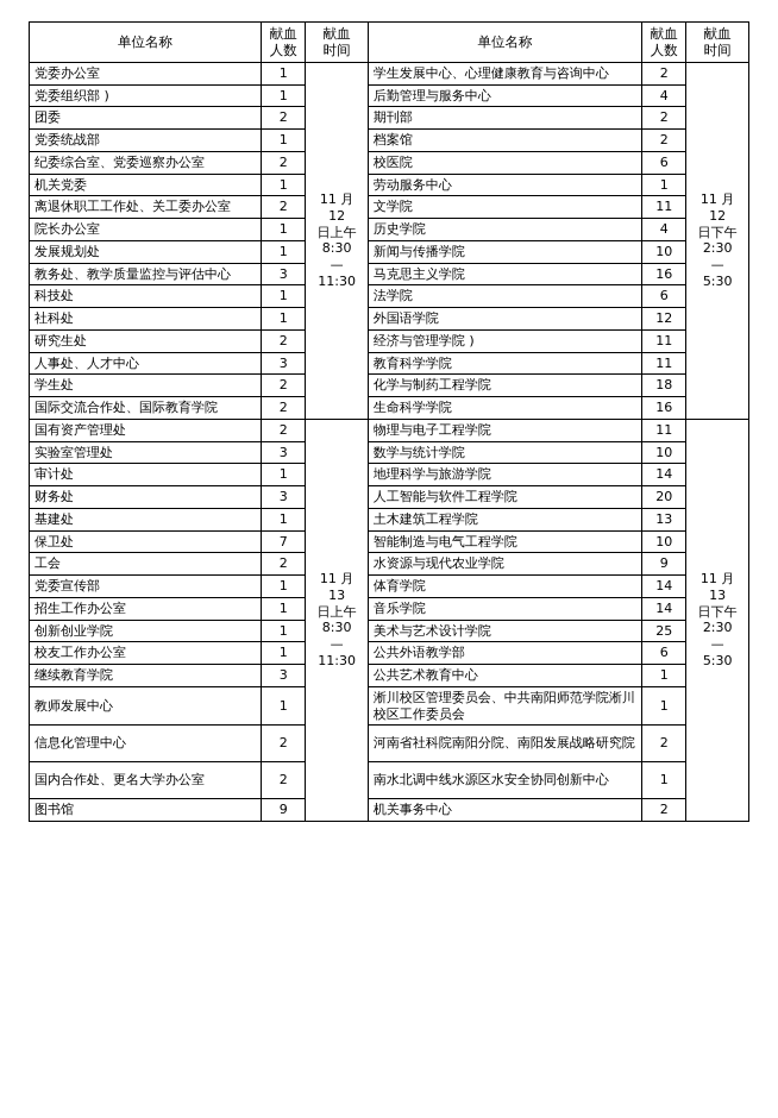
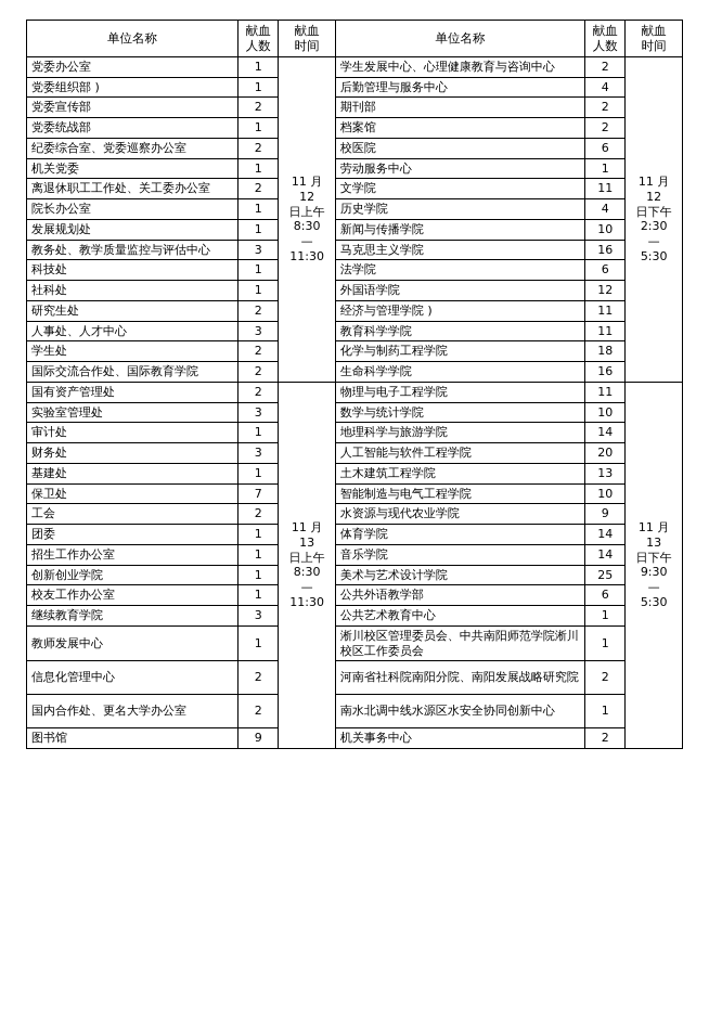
  单位名称	献血 人数	献血 时间	单位名称	献血 人数	献血 时间
  党委办公室	1	11 月 12 日上午 8:30 — 11:30	学生发展中心、心理健康教育与咨询中心	2	11 月 12 日下午 2:30 — 5:30
  党委组织部 )	1	后勤管理与服务中心	4
- 团委	2	期刊部	2
+ 党委宣传部	2	期刊部	2
  党委统战部	1	档案馆	2
  纪委综合室、党委巡察办公室	2	校医院	6
  机关党委	1	劳动服务中心	1
  离退休职工工作处、关工委办公室	2	文学院	11
  院长办公室	1	历史学院	4
  发展规划处	1	新闻与传播学院	10
  教务处、教学质量监控与评估中心	3	马克思主义学院	16
  科技处	1	法学院	6
  社科处	1	外国语学院	12
  研究生处	2	经济与管理学院 )	11
  人事处、人才中心	3	教育科学学院	11
  学生处	2	化学与制药工程学院	18
  国际交流合作处、国际教育学院	2	生命科学学院	16
- 国有资产管理处	2	11 月 13 日上午 8:30 — 11:30	物理与电子工程学院	11	11 月 13 日下午 2:30 — 5:30
+ 国有资产管理处	2	11 月 13 日上午 8:30 — 11:30	物理与电子工程学院	11	11 月 13 日下午 9:30 — 5:30
  实验室管理处	3	数学与统计学院	10
  审计处	1	地理科学与旅游学院	14
  财务处	3	人工智能与软件工程学院	20
  基建处	1	土木建筑工程学院	13
  保卫处	7	智能制造与电气工程学院	10
  工会	2	水资源与现代农业学院	9
- 党委宣传部	1	体育学院	14
+ 团委	1	体育学院	14
  招生工作办公室	1	音乐学院	14
  创新创业学院	1	美术与艺术设计学院	25
  校友工作办公室	1	公共外语教学部	6
  继续教育学院	3	公共艺术教育中心	1
  教师发展中心	1	淅川校区管理委员会、中共南阳师范学院淅川校区工作委员会	1
  信息化管理中心	2	河南省社科院南阳分院、南阳发展战略研究院	2
  国内合作处、更名大学办公室	2	南水北调中线水源区水安全协同创新中心	1
  图书馆	9	机关事务中心	2
